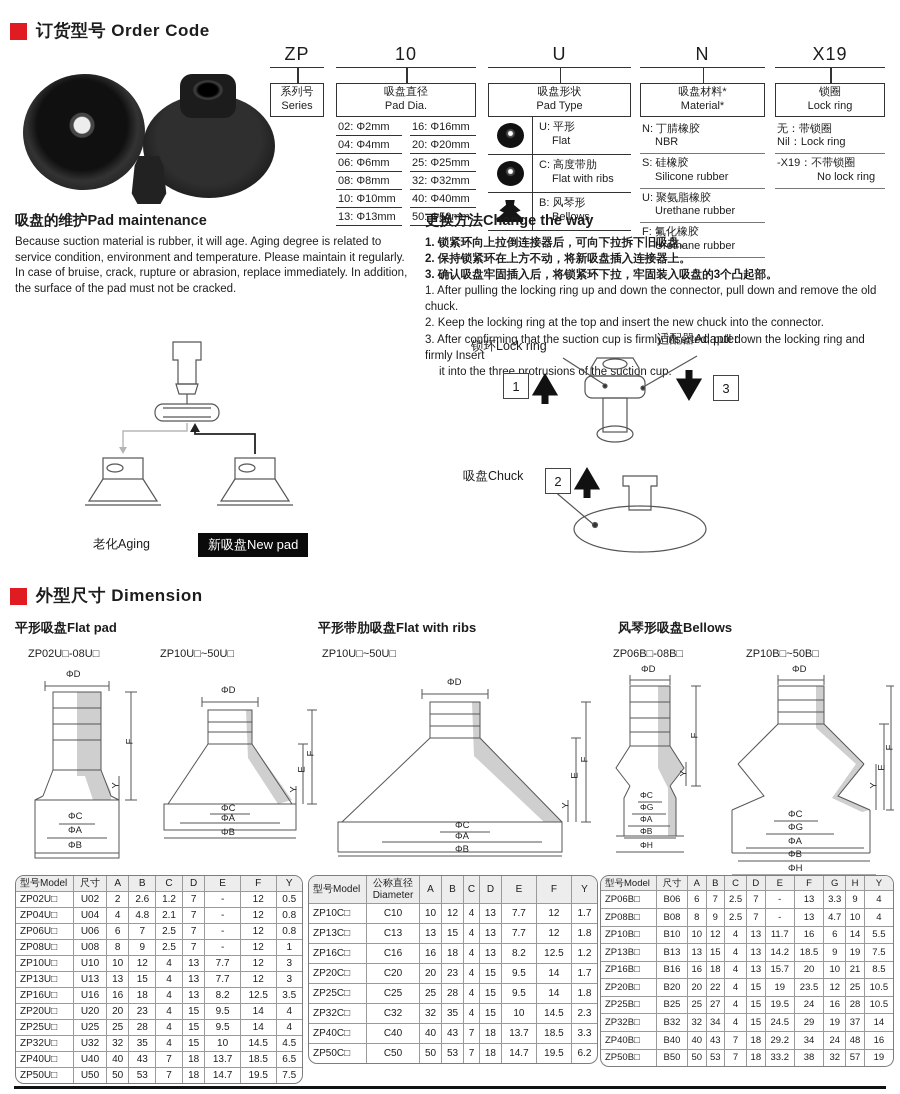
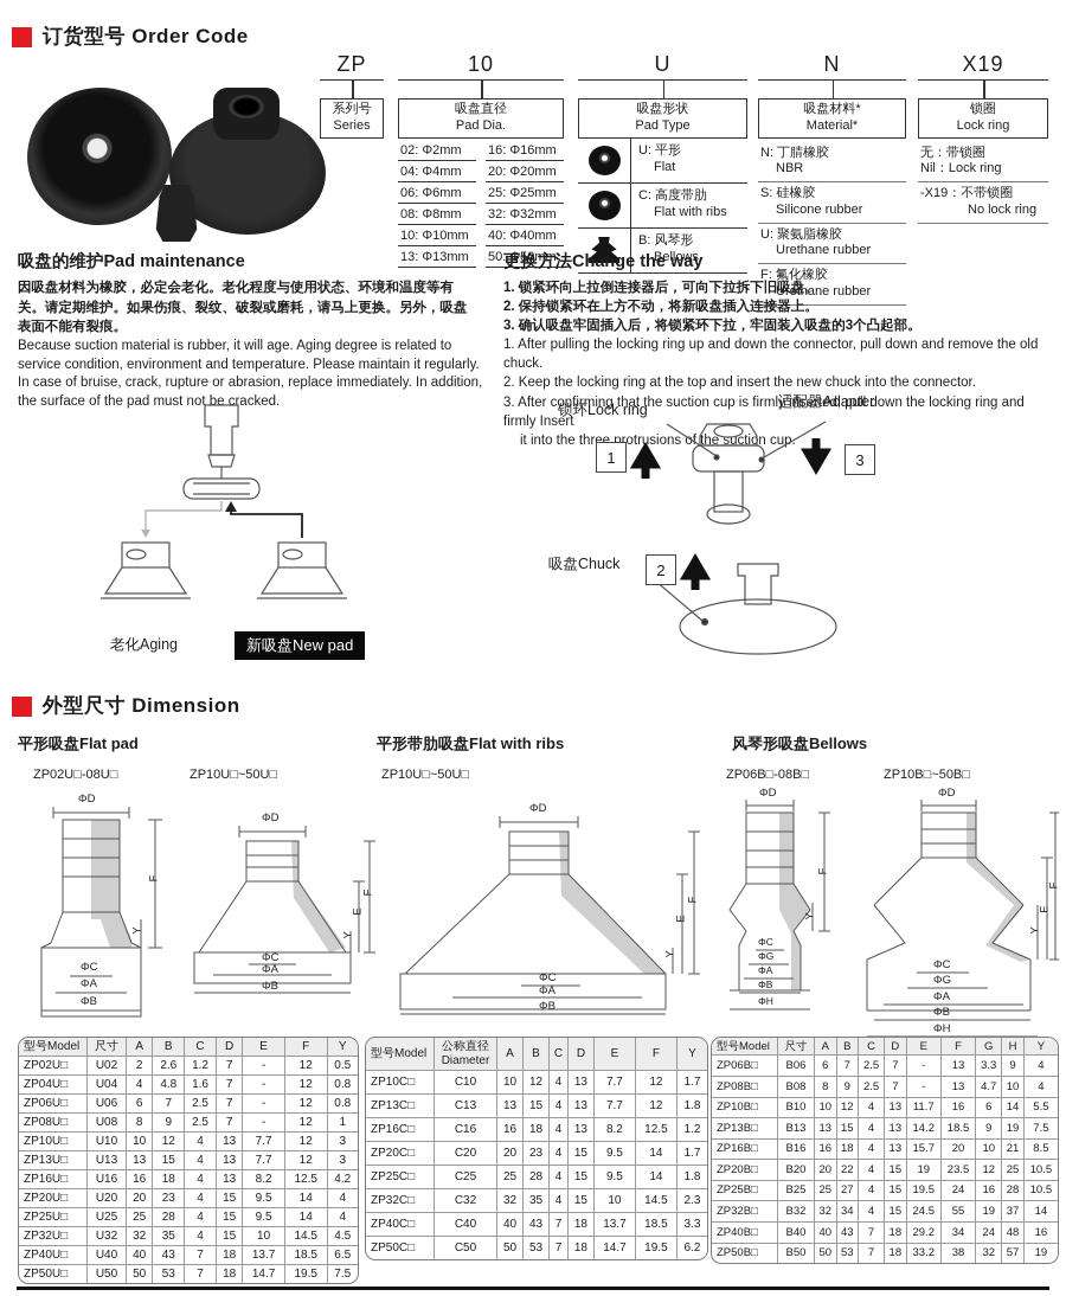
  订货型号 Order Code
  ZP
  系列号
  Series
  10
  吸盘直径
  Pad Dia.
  02: Φ2mm
  04: Φ4mm
  06: Φ6mm
  08: Φ8mm
  10: Φ10mm
  13: Φ13mm
  16: Φ16mm
  20: Φ20mm
  25: Φ25mm
  32: Φ32mm
  40: Φ40mm
  50: Φ50mm
  U
  吸盘形状
  Pad Type
  U: 平形
  Flat
  C: 高度带肋
  Flat with ribs
  B: 风琴形
  Bellows
  N
  吸盘材料*
  Material*
  N: 丁腈橡胶
  NBR
  S: 硅橡胶
  Silicone rubber
  U: 聚氨脂橡胶
  Urethane rubber
  F: 氟化橡胶
  Urethane rubber
  X19
  锁圈
  Lock ring
  无：带锁圈
  Nil：Lock ring
  -X19：不带锁圈
  No lock ring
  吸盘的维护Pad maintenance
+ 因吸盘材料为橡胶，必定会老化。老化程度与使用状态、环境和温度等有
+ 关。请定期维护。如果伤痕、裂纹、破裂或磨耗，请马上更换。另外，吸盘
+ 表面不能有裂痕。
  Because suction material is rubber, it will age. Aging degree is related to
  service condition, environment and temperature. Please maintain it regularly.
  In case of bruise, crack, rupture or abrasion, replace immediately. In addition,
  the surface of the pad must not be cracked.
  更换方法Change the way
  1. 锁紧环向上拉倒连接器后，可向下拉拆下旧吸盘。
  2. 保持锁紧环在上方不动，将新吸盘插入连接器上。
  3. 确认吸盘牢固插入后，将锁紧环下拉，牢固装入吸盘的3个凸起部。
  1. After pulling the locking ring up and down the connector, pull down and remove the old chuck.
  2. Keep the locking ring at the top and insert the new chuck into the connector.
  3. After confirming that the suction cup is firmly inserted, pull down the locking ring and firmly Insert
  it into the three protrusions of the suction cup
  老化Aging
  新吸盘New pad
  锁环Lock ring
  适配器Adapter
  吸盘Chuck
  1
  2
  3
  外型尺寸 Dimension
  平形吸盘Flat pad
  平形带肋吸盘Flat with ribs
  风琴形吸盘Bellows
  ZP02U□-08U□
  ZP10U□~50U□
  ZP10U□~50U□
  ZP06B□-08B□
  ZP10B□~50B□
  ΦD
  ΦC
  ΦA
  ΦB
  ΦD
  ΦC
  ΦA
  ΦB
  ΦD
  ΦC
  ΦA
  ΦB
  ΦD
  ΦC
  ΦG
  ΦA
  ΦB
  ΦH
  ΦD
  ΦC
  ΦG
  ΦA
  ΦB
  ΦH
  型号Model	尺寸	A	B	C	D	E	F	Y
  ZP02U□	U02	2	2.6	1.2	7	-	12	0.5
- ZP04U□	U04	4	4.8	2.1	7	-	12	0.8
+ ZP04U□	U04	4	4.8	1.6	7	-	12	0.8
  ZP06U□	U06	6	7	2.5	7	-	12	0.8
  ZP08U□	U08	8	9	2.5	7	-	12	1
  ZP10U□	U10	10	12	4	13	7.7	12	3
  ZP13U□	U13	13	15	4	13	7.7	12	3
- ZP16U□	U16	16	18	4	13	8.2	12.5	3.5
+ ZP16U□	U16	16	18	4	13	8.2	12.5	4.2
  ZP20U□	U20	20	23	4	15	9.5	14	4
  ZP25U□	U25	25	28	4	15	9.5	14	4
  ZP32U□	U32	32	35	4	15	10	14.5	4.5
  ZP40U□	U40	40	43	7	18	13.7	18.5	6.5
  ZP50U□	U50	50	53	7	18	14.7	19.5	7.5
  型号Model	公称直径 Diameter	A	B	C	D	E	F	Y
  ZP10C□	C10	10	12	4	13	7.7	12	1.7
  ZP13C□	C13	13	15	4	13	7.7	12	1.8
  ZP16C□	C16	16	18	4	13	8.2	12.5	1.2
  ZP20C□	C20	20	23	4	15	9.5	14	1.7
  ZP25C□	C25	25	28	4	15	9.5	14	1.8
  ZP32C□	C32	32	35	4	15	10	14.5	2.3
  ZP40C□	C40	40	43	7	18	13.7	18.5	3.3
  ZP50C□	C50	50	53	7	18	14.7	19.5	6.2
  型号Model	尺寸	A	B	C	D	E	F	G	H	Y
  ZP06B□	B06	6	7	2.5	7	-	13	3.3	9	4
  ZP08B□	B08	8	9	2.5	7	-	13	4.7	10	4
  ZP10B□	B10	10	12	4	13	11.7	16	6	14	5.5
  ZP13B□	B13	13	15	4	13	14.2	18.5	9	19	7.5
  ZP16B□	B16	16	18	4	13	15.7	20	10	21	8.5
  ZP20B□	B20	20	22	4	15	19	23.5	12	25	10.5
  ZP25B□	B25	25	27	4	15	19.5	24	16	28	10.5
- ZP32B□	B32	32	34	4	15	24.5	29	19	37	14
+ ZP32B□	B32	32	34	4	15	24.5	55	19	37	14
  ZP40B□	B40	40	43	7	18	29.2	34	24	48	16
  ZP50B□	B50	50	53	7	18	33.2	38	32	57	19
